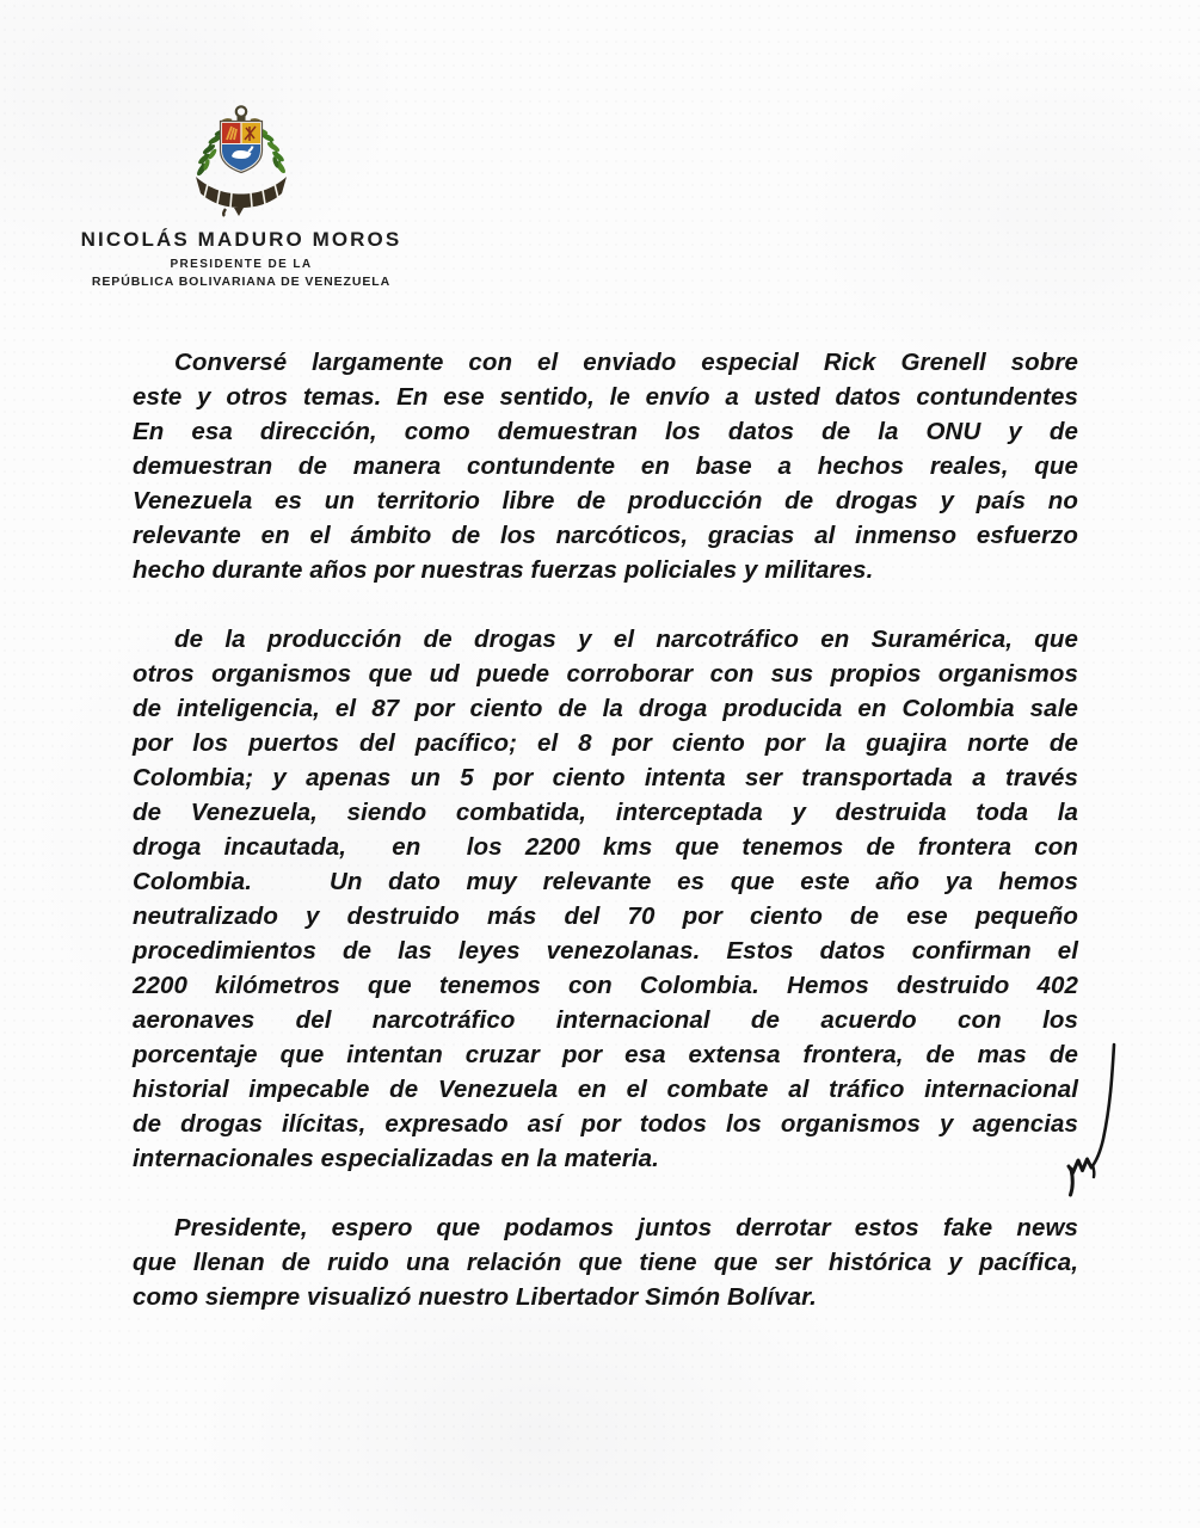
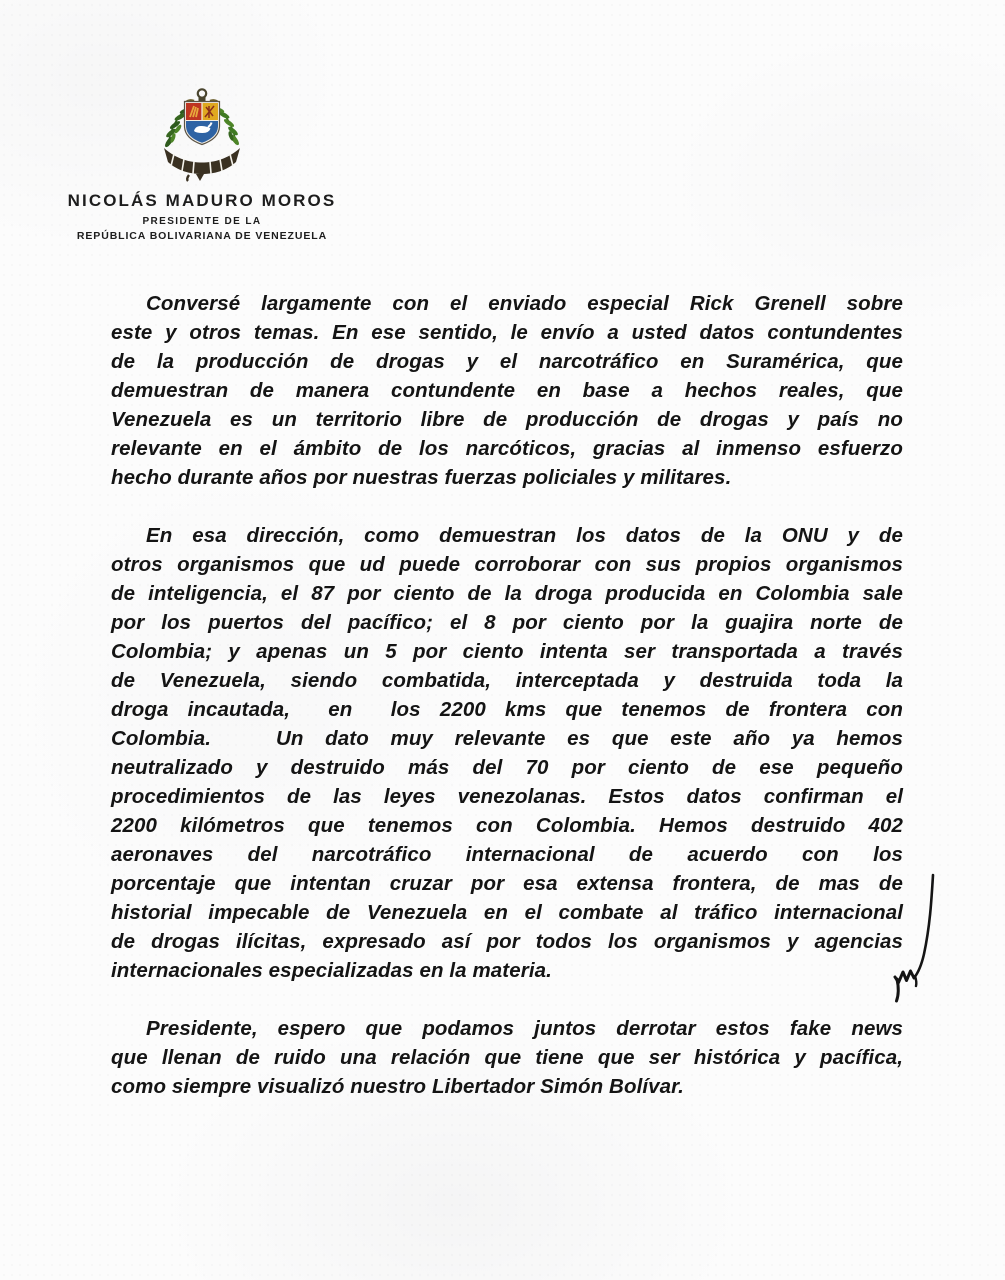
  NICOLÁS MADURO MOROS
  PRESIDENTE DE LA
  REPÚBLICA BOLIVARIANA DE VENEZUELA
  Conversé largamente con el enviado especial Rick Grenell sobre
  este y otros temas. En ese sentido, le envío a usted datos contundentes
- En esa dirección, como demuestran los datos de la ONU y de
+ de la producción de drogas y el narcotráfico en Suramérica, que
  demuestran de manera contundente en base a hechos reales, que
  Venezuela es un territorio libre de producción de drogas y país no
  relevante en el ámbito de los narcóticos, gracias al inmenso esfuerzo
  hecho durante años por nuestras fuerzas policiales y militares.
- de la producción de drogas y el narcotráfico en Suramérica, que
+ En esa dirección, como demuestran los datos de la ONU y de
  otros organismos que ud puede corroborar con sus propios organismos
  de inteligencia, el 87 por ciento de la droga producida en Colombia sale
  por los puertos del pacífico; el 8 por ciento por la guajira norte de
  Colombia; y apenas un 5 por ciento intenta ser transportada a través
  de Venezuela, siendo combatida, interceptada y destruida toda la
  droga incautada, en los 2200 kms que tenemos de frontera con
  Colombia. Un dato muy relevante es que este año ya hemos
  neutralizado y destruido más del 70 por ciento de ese pequeño
  procedimientos de las leyes venezolanas. Estos datos confirman el
  2200 kilómetros que tenemos con Colombia. Hemos destruido 402
  aeronaves del narcotráfico internacional de acuerdo con los
  porcentaje que intentan cruzar por esa extensa frontera, de mas de
  historial impecable de Venezuela en el combate al tráfico internacional
  de drogas ilícitas, expresado así por todos los organismos y agencias
  internacionales especializadas en la materia.
  Presidente, espero que podamos juntos derrotar estos fake news
  que llenan de ruido una relación que tiene que ser histórica y pacífica,
  como siempre visualizó nuestro Libertador Simón Bolívar.
